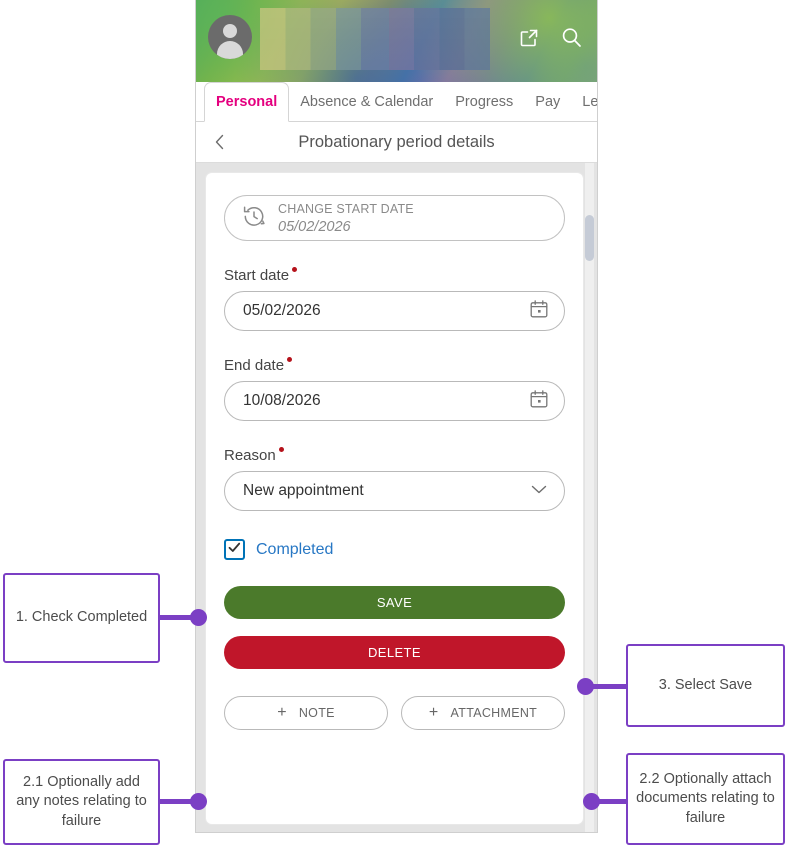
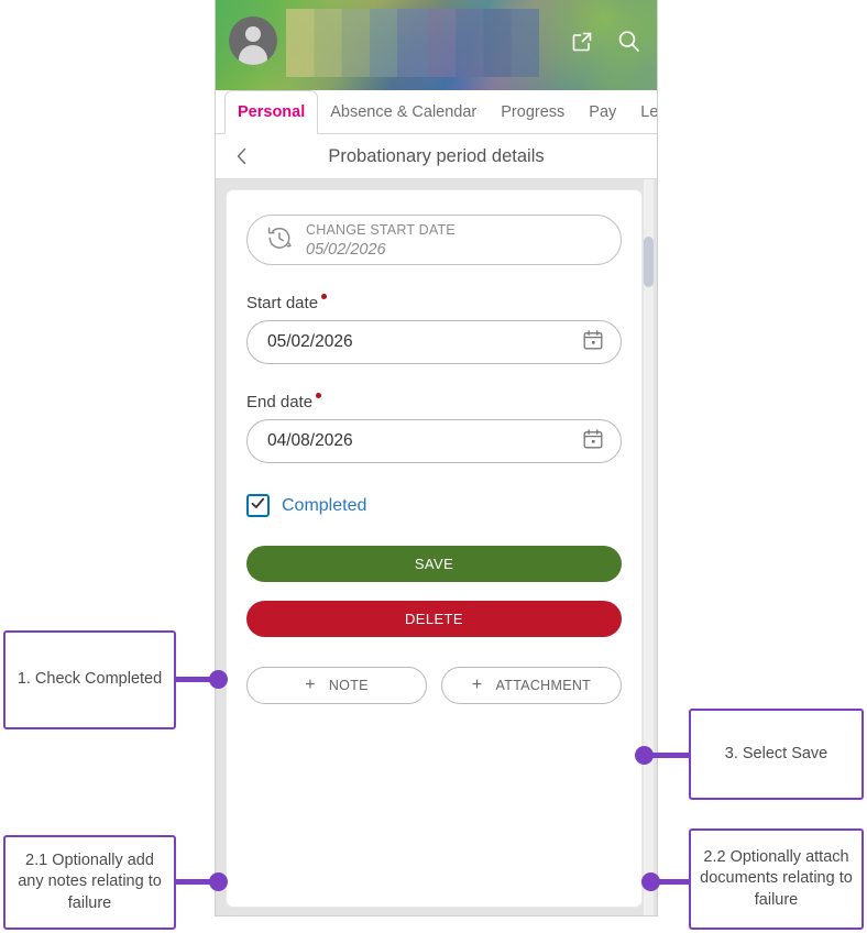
  Personal
  Absence & Calendar
  Progress
  Pay
  Probationary period details
  CHANGE START DATE
  05/02/2026
  Start date
  05/02/2026
  End date
- 10/08/2026
+ 04/08/2026
- Reason
- New appointment
  Completed
  SAVE
  DELETE
  +
  NOTE
  +
  ATTACHMENT
  1. Check Completed
  2.1 Optionally add any notes relating to failure
  2.2 Optionally attach documents relating to failure
  3. Select Save
